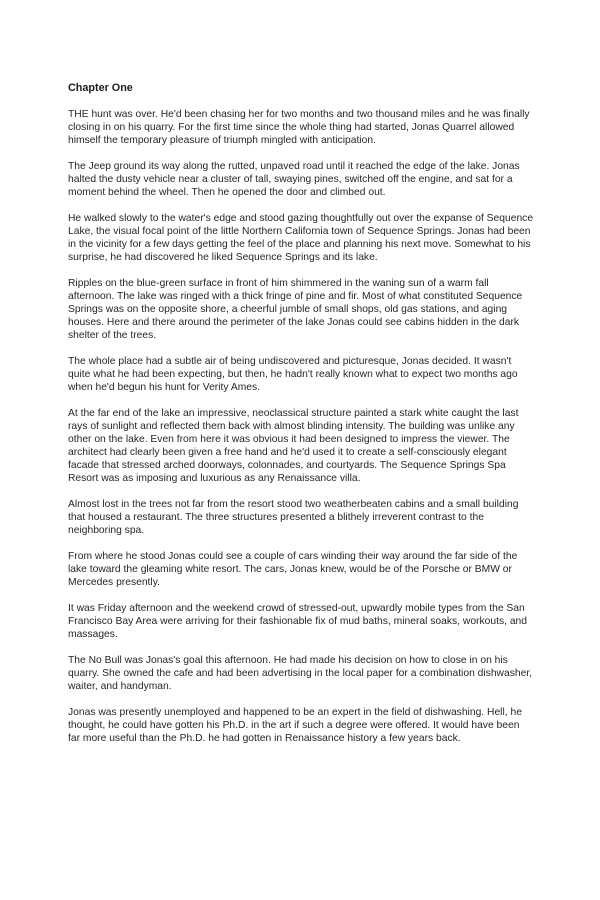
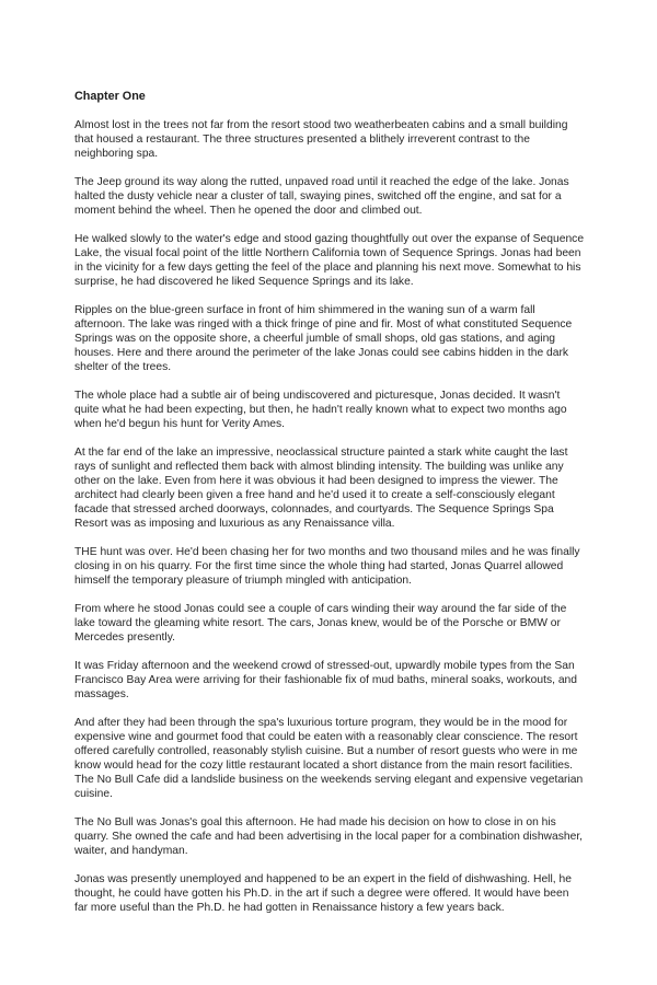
  Chapter One
- THE hunt was over. He'd been chasing her for two months and two thousand miles and he was finally closing in on his quarry. For the first time since the whole thing had started, Jonas Quarrel allowed himself the temporary pleasure of triumph mingled with anticipation.
+ Almost lost in the trees not far from the resort stood two weatherbeaten cabins and a small building that housed a restaurant. The three structures presented a blithely irreverent contrast to the neighboring spa.
  The Jeep ground its way along the rutted, unpaved road until it reached the edge of the lake. Jonas halted the dusty vehicle near a cluster of tall, swaying pines, switched off the engine, and sat for a moment behind the wheel. Then he opened the door and climbed out.
  He walked slowly to the water's edge and stood gazing thoughtfully out over the expanse of Sequence Lake, the visual focal point of the little Northern California town of Sequence Springs. Jonas had been in the vicinity for a few days getting the feel of the place and planning his next move. Somewhat to his surprise, he had discovered he liked Sequence Springs and its lake.
  Ripples on the blue-green surface in front of him shimmered in the waning sun of a warm fall afternoon. The lake was ringed with a thick fringe of pine and fir. Most of what constituted Sequence Springs was on the opposite shore, a cheerful jumble of small shops, old gas stations, and aging houses. Here and there around the perimeter of the lake Jonas could see cabins hidden in the dark shelter of the trees.
  The whole place had a subtle air of being undiscovered and picturesque, Jonas decided. It wasn't quite what he had been expecting, but then, he hadn't really known what to expect two months ago when he'd begun his hunt for Verity Ames.
  At the far end of the lake an impressive, neoclassical structure painted a stark white caught the last rays of sunlight and reflected them back with almost blinding intensity. The building was unlike any other on the lake. Even from here it was obvious it had been designed to impress the viewer. The architect had clearly been given a free hand and he'd used it to create a self-consciously elegant facade that stressed arched doorways, colonnades, and courtyards. The Sequence Springs Spa Resort was as imposing and luxurious as any Renaissance villa.
- Almost lost in the trees not far from the resort stood two weatherbeaten cabins and a small building that housed a restaurant. The three structures presented a blithely irreverent contrast to the neighboring spa.
+ THE hunt was over. He'd been chasing her for two months and two thousand miles and he was finally closing in on his quarry. For the first time since the whole thing had started, Jonas Quarrel allowed himself the temporary pleasure of triumph mingled with anticipation.
  From where he stood Jonas could see a couple of cars winding their way around the far side of the lake toward the gleaming white resort. The cars, Jonas knew, would be of the Porsche or BMW or Mercedes presently.
  It was Friday afternoon and the weekend crowd of stressed-out, upwardly mobile types from the San Francisco Bay Area were arriving for their fashionable fix of mud baths, mineral soaks, workouts, and massages.
+ And after they had been through the spa's luxurious torture program, they would be in the mood for expensive wine and gourmet food that could be eaten with a reasonably clear conscience. The resort offered carefully controlled, reasonably stylish cuisine. But a number of resort guests who were in me know would head for the cozy little restaurant located a short distance from the main resort facilities. The No Bull Cafe did a landslide business on the weekends serving elegant and expensive vegetarian cuisine.
  The No Bull was Jonas's goal this afternoon. He had made his decision on how to close in on his quarry. She owned the cafe and had been advertising in the local paper for a combination dishwasher, waiter, and handyman.
  Jonas was presently unemployed and happened to be an expert in the field of dishwashing. Hell, he thought, he could have gotten his Ph.D. in the art if such a degree were offered. It would have been far more useful than the Ph.D. he had gotten in Renaissance history a few years back.
